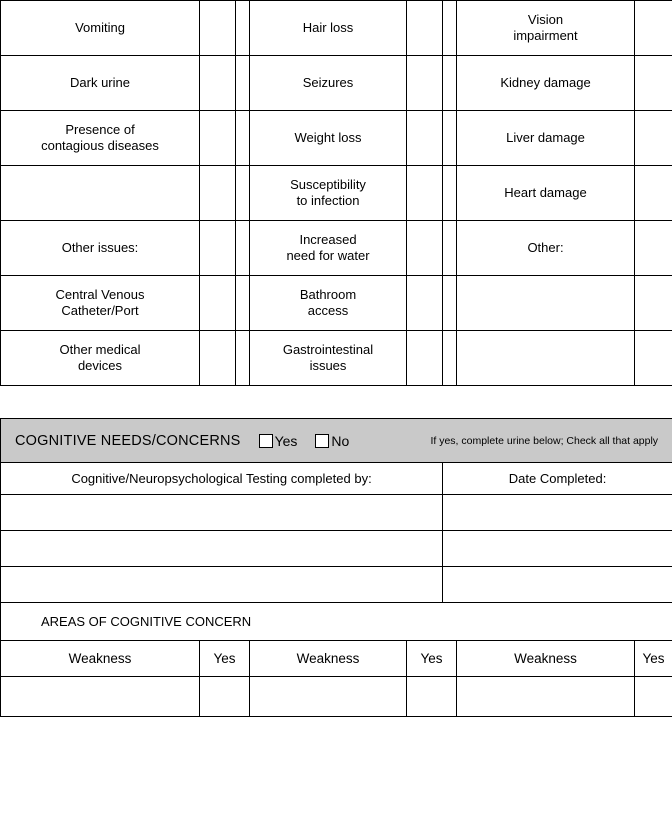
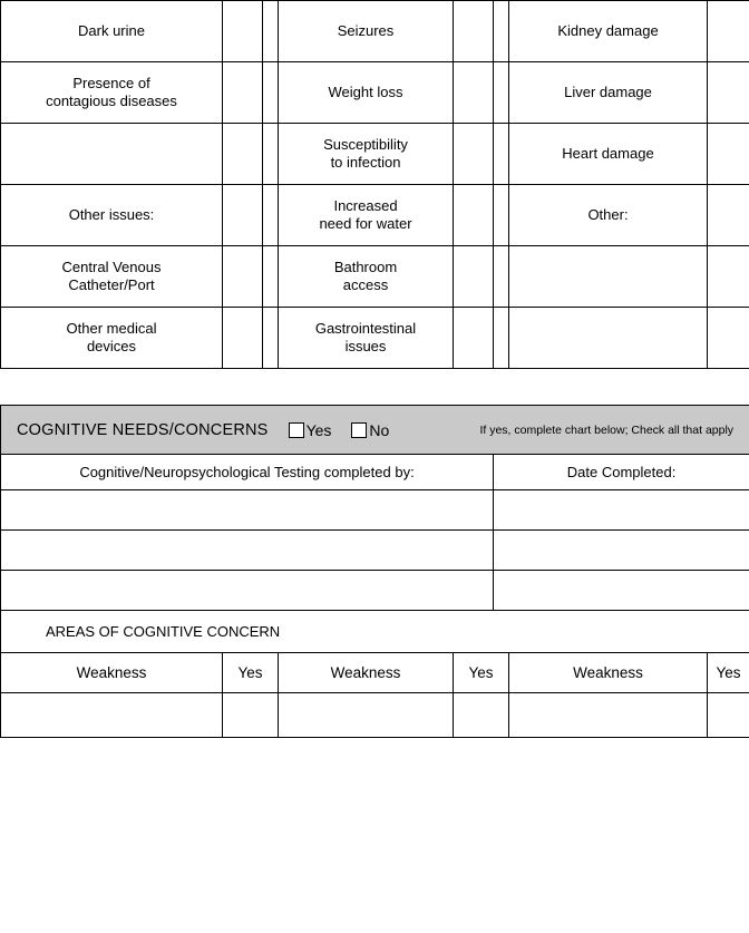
- Vomiting			Hair loss			Visionimpairment
  Dark urine			Seizures			Kidney damage
  Presence ofcontagious diseases			Weight loss			Liver damage
  			Susceptibilityto infection			Heart damage
  Other issues:			Increasedneed for water			Other:
  Central VenousCatheter/Port			Bathroomaccess
  Other medicaldevices			Gastrointestinalissues
- COGNITIVE NEEDS/CONCERNS Yes No If yes, complete urine below; Check all that apply
+ COGNITIVE NEEDS/CONCERNS Yes No If yes, complete chart below; Check all that apply
  Cognitive/Neuropsychological Testing completed by:	Date Completed:
  AREAS OF COGNITIVE CONCERN
  Weakness	Yes	Weakness	Yes	Weakness	Yes
